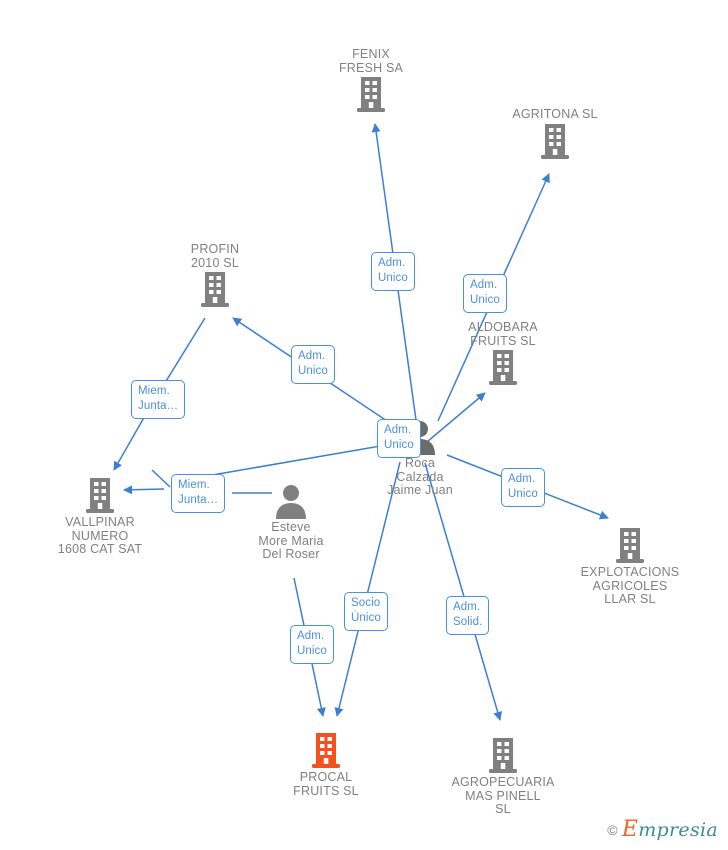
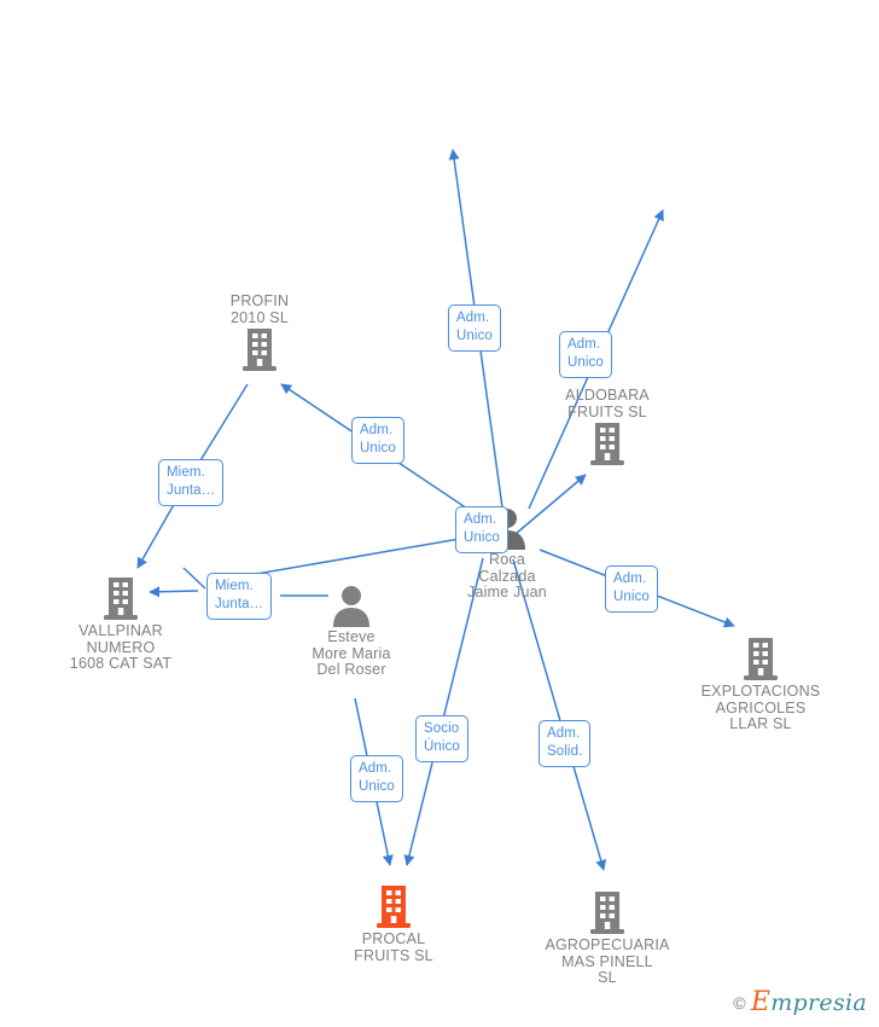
- FENIX
- FRESH SA
- AGRITONA SL
  PROFIN
  2010 SL
  ALDOBARA
  FRUITS SL
  Roca
  Calzada
  Jaime Juan
  VALLPINAR
  NUMERO
  1608 CAT SAT
  Esteve
  More Maria
  Del Roser
  EXPLOTACIONS
  AGRICOLES
  LLAR SL
  PROCAL
  FRUITS SL
  AGROPECUARIA
  MAS PINELL
  SL
  Adm.
  Unico
  Adm.
  Unico
  Adm.
  Unico
  Miem.
  Junta…
  Miem.
  Junta…
  Adm.
  Unico
  Socio
  Único
  Adm.
  Solid.
  Adm.
  Unico
  Adm.
  Unico
  ©
  Empresia
